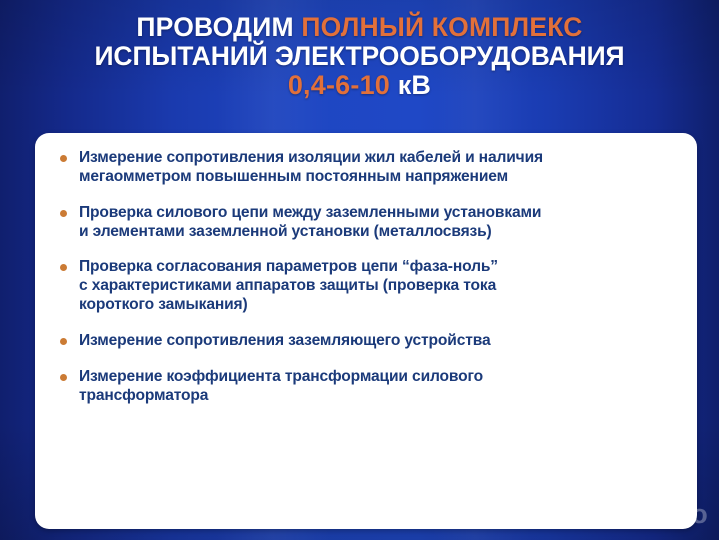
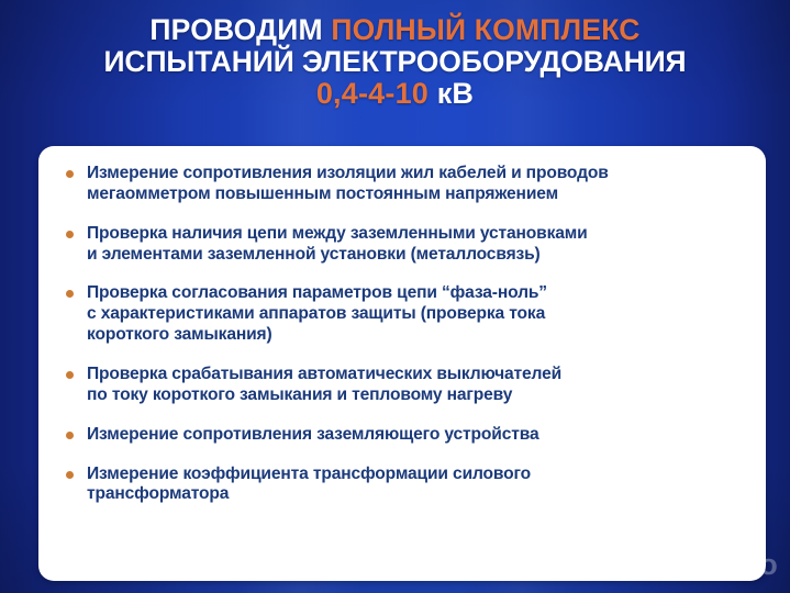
  ПРОВОДИМ ПОЛНЫЙ КОМПЛЕКС
  ИСПЫТАНИЙ ЭЛЕКТРООБОРУДОВАНИЯ
- 0,4-6-10 кВ
+ 0,4-4-10 кВ
- Измерение сопротивления изоляции жил кабелей и наличия
+ Измерение сопротивления изоляции жил кабелей и проводов
  мегаомметром повышенным постоянным напряжением
- Проверка силового цепи между заземленными установками
+ Проверка наличия цепи между заземленными установками
  и элементами заземленной установки (металлосвязь)
  Проверка согласования параметров цепи “фаза-ноль”
  с характеристиками аппаратов защиты (проверка тока
  короткого замыкания)
+ Проверка срабатывания автоматических выключателей
+ по току короткого замыкания и тепловому нагреву
  Измерение сопротивления заземляющего устройства
  Измерение коэффициента трансформации силового
  трансформатора
  Avito
